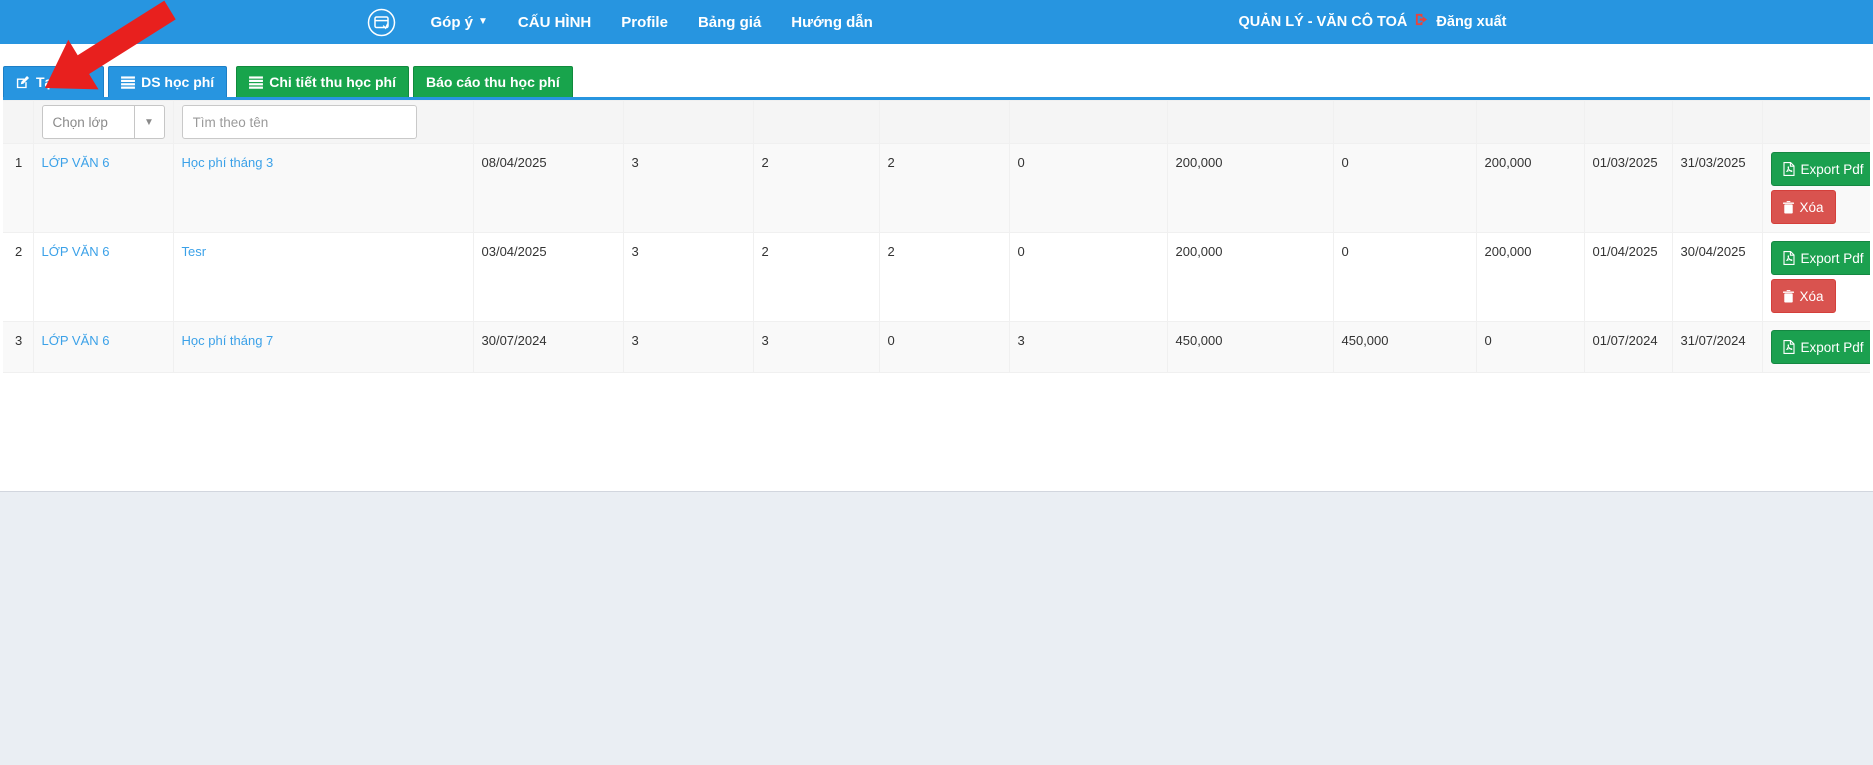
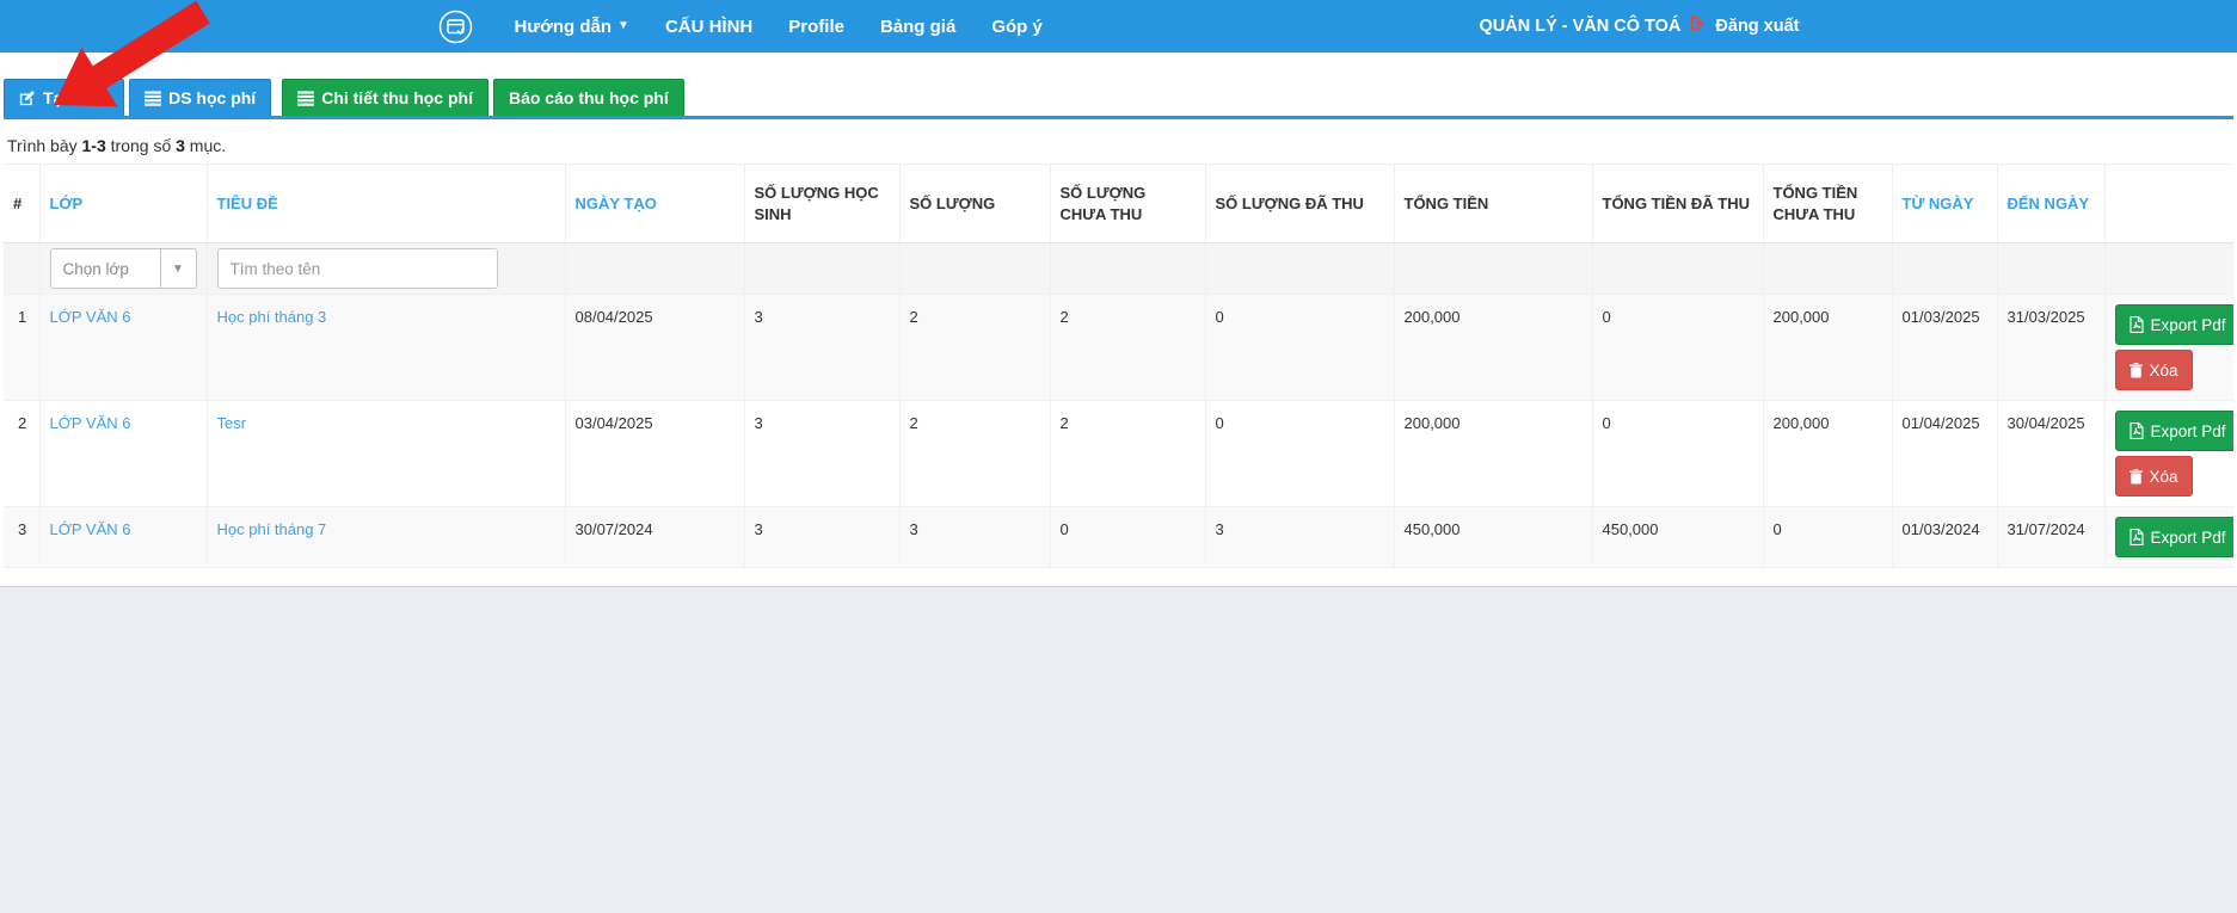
- Góp ý
+ Hướng dẫn
  ▼
  CẤU HÌNH
  Profile
  Bảng giá
- Hướng dẫn
+ Góp ý
  QUẢN LÝ - VĂN CÔ TOÁ
  Đăng xuất
  DS học phí
  Chi tiết thu học phí
  Báo cáo thu học phí
+ Trình bày 1-3 trong số 3 mục.
+ #	LỚP	TIÊU ĐỀ	NGÀY TẠO	SỐ LƯỢNG HỌC SINH	SỐ LƯỢNG	SỐ LƯỢNG CHƯA THU	SỐ LƯỢNG ĐÃ THU	TỔNG TIỀN	TỔNG TIỀN ĐÃ THU	TỔNG TIỀN CHƯA THU	TỪ NGÀY	ĐẾN NGÀY
  	Chọn lớp ▼	Tìm theo tên
  1	LỚP VĂN 6	Học phí tháng 3	08/04/2025	3	2	2	0	200,000	0	200,000	01/03/2025	31/03/2025	Export Pdf Xóa
  2	LỚP VĂN 6	Tesr	03/04/2025	3	2	2	0	200,000	0	200,000	01/04/2025	30/04/2025	Export Pdf Xóa
- 3	LỚP VĂN 6	Học phí tháng 7	30/07/2024	3	3	0	3	450,000	450,000	0	01/07/2024	31/07/2024	Export Pdf
+ 3	LỚP VĂN 6	Học phí tháng 7	30/07/2024	3	3	0	3	450,000	450,000	0	01/03/2024	31/07/2024	Export Pdf
